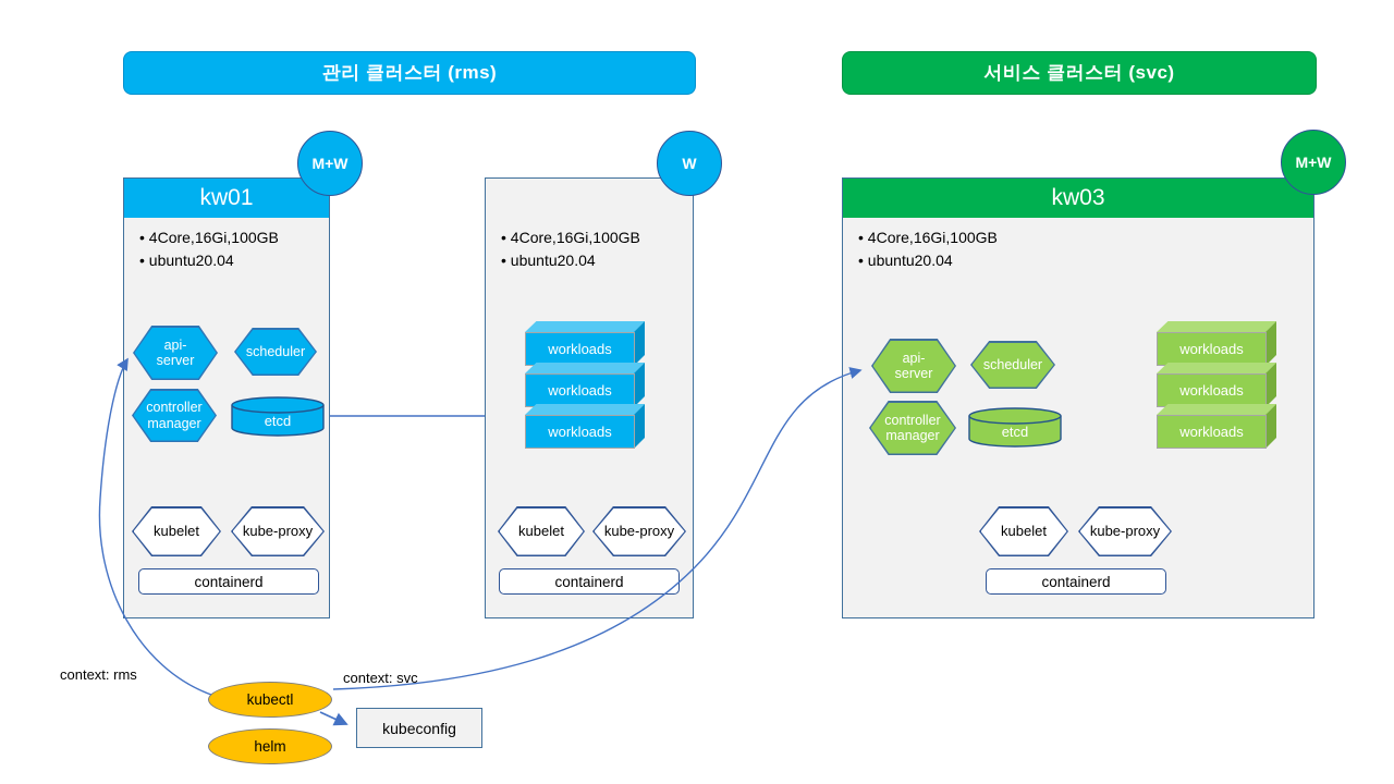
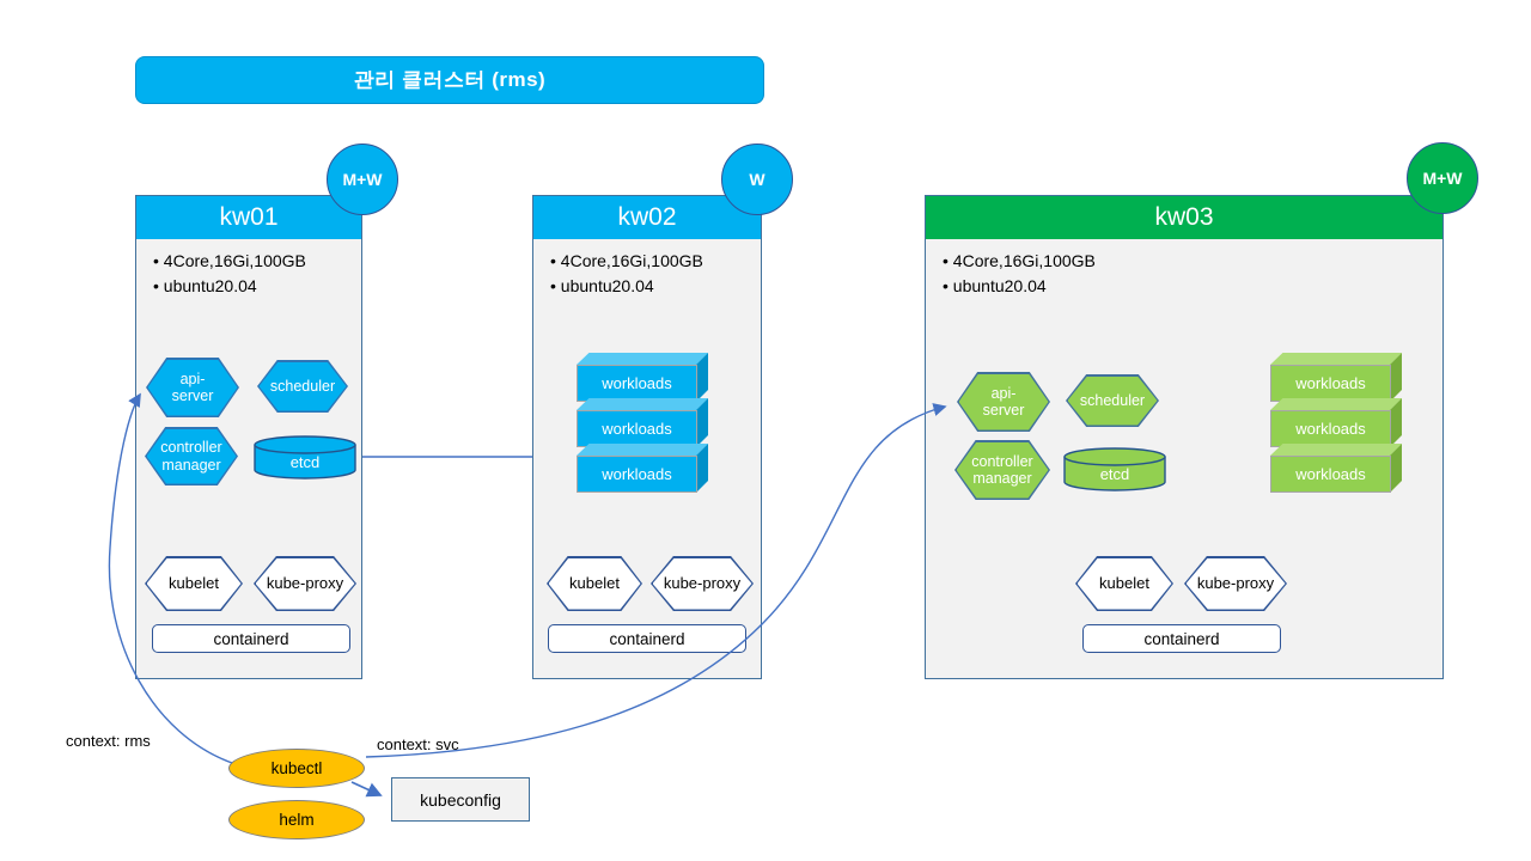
  관리 클러스터 (rms)
- 서비스 클러스터 (svc)
  kw01
  4Core,16Gi,100GB
  ubuntu20.04
  M+W
  api-server
  scheduler
  controller manager
  kubelet
  kube-proxy
  containerd
+ kw02
  4Core,16Gi,100GB
  ubuntu20.04
  W
  workloads
  workloads
  workloads
  kubelet
  kube-proxy
  containerd
  kw03
  4Core,16Gi,100GB
  ubuntu20.04
  M+W
  api-server
  scheduler
  controller manager
  workloads
  workloads
  workloads
  kubelet
  kube-proxy
  containerd
  context: rms
  context: svc
  kubectl
  helm
  kubeconfig
  etcd
  etcd
